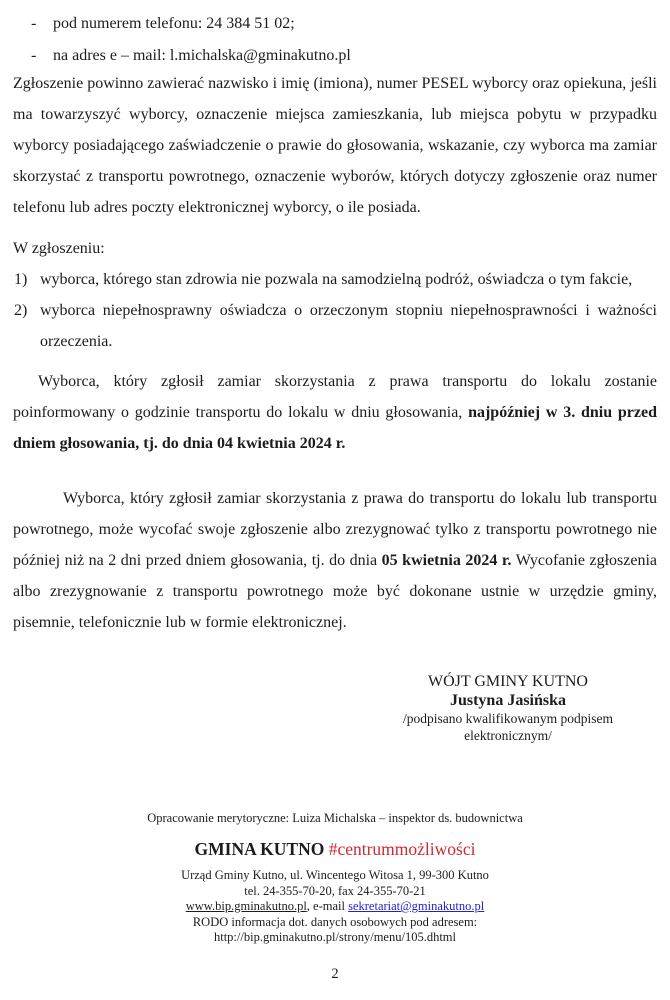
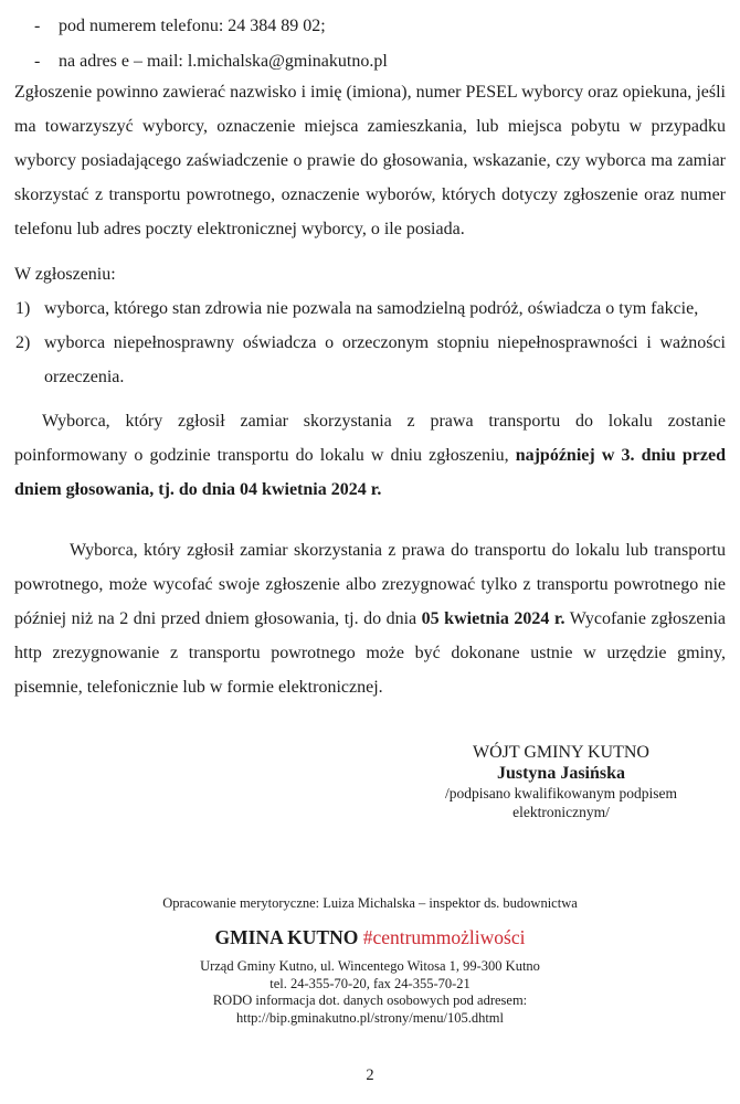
  -
- pod numerem telefonu: 24 384 51 02;
+ pod numerem telefonu: 24 384 89 02;
  -
  na adres e – mail: l.michalska@gminakutno.pl
  Zgłoszenie powinno zawierać nazwisko i imię (imiona), numer PESEL wyborcy oraz opiekuna, jeśli ma towarzyszyć wyborcy, oznaczenie miejsca zamieszkania, lub miejsca pobytu w przypadku wyborcy posiadającego zaświadczenie o prawie do głosowania, wskazanie, czy wyborca ma zamiar skorzystać z transportu powrotnego, oznaczenie wyborów, których dotyczy zgłoszenie oraz numer telefonu lub adres poczty elektronicznej wyborcy, o ile posiada.
  W zgłoszeniu:
  1)
  wyborca, którego stan zdrowia nie pozwala na samodzielną podróż, oświadcza o tym fakcie,
  2)
  wyborca niepełnosprawny oświadcza o orzeczonym stopniu niepełnosprawności i ważności orzeczenia.
- Wyborca, który zgłosił zamiar skorzystania z prawa transportu do lokalu zostanie poinformowany o godzinie transportu do lokalu w dniu głosowania, najpóźniej w 3. dniu przed dniem głosowania, tj. do dnia 04 kwietnia 2024 r.
+ Wyborca, który zgłosił zamiar skorzystania z prawa transportu do lokalu zostanie poinformowany o godzinie transportu do lokalu w dniu zgłoszeniu, najpóźniej w 3. dniu przed dniem głosowania, tj. do dnia 04 kwietnia 2024 r.
- Wyborca, który zgłosił zamiar skorzystania z prawa do transportu do lokalu lub transportu powrotnego, może wycofać swoje zgłoszenie albo zrezygnować tylko z transportu powrotnego nie później niż na 2 dni przed dniem głosowania, tj. do dnia 05 kwietnia 2024 r. Wycofanie zgłoszenia albo zrezygnowanie z transportu powrotnego może być dokonane ustnie w urzędzie gminy, pisemnie, telefonicznie lub w formie elektronicznej.
+ Wyborca, który zgłosił zamiar skorzystania z prawa do transportu do lokalu lub transportu powrotnego, może wycofać swoje zgłoszenie albo zrezygnować tylko z transportu powrotnego nie później niż na 2 dni przed dniem głosowania, tj. do dnia 05 kwietnia 2024 r. Wycofanie zgłoszenia http zrezygnowanie z transportu powrotnego może być dokonane ustnie w urzędzie gminy, pisemnie, telefonicznie lub w formie elektronicznej.
  WÓJT GMINY KUTNO
  Justyna Jasińska
  /podpisano kwalifikowanym podpisem elektronicznym/
  Opracowanie merytoryczne: Luiza Michalska – inspektor ds. budownictwa
  GMINA KUTNO #centrummożliwości
  Urząd Gminy Kutno, ul. Wincentego Witosa 1, 99-300 Kutno
  tel. 24-355-70-20, fax 24-355-70-21
- www.bip.gminakutno.pl, e-mail sekretariat@gminakutno.pl
  RODO informacja dot. danych osobowych pod adresem:
  http://bip.gminakutno.pl/strony/menu/105.dhtml
  2
